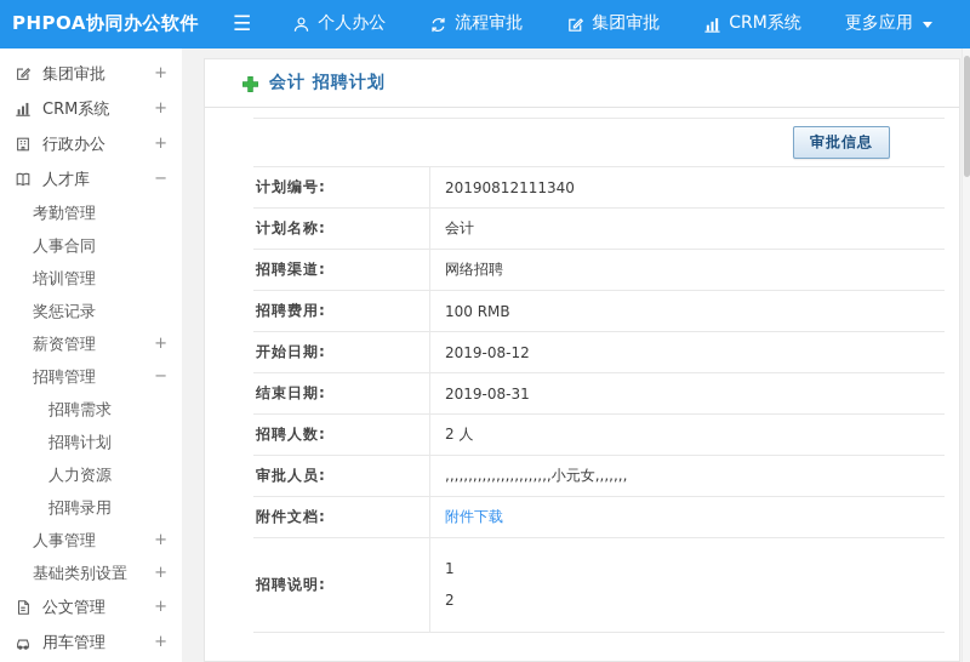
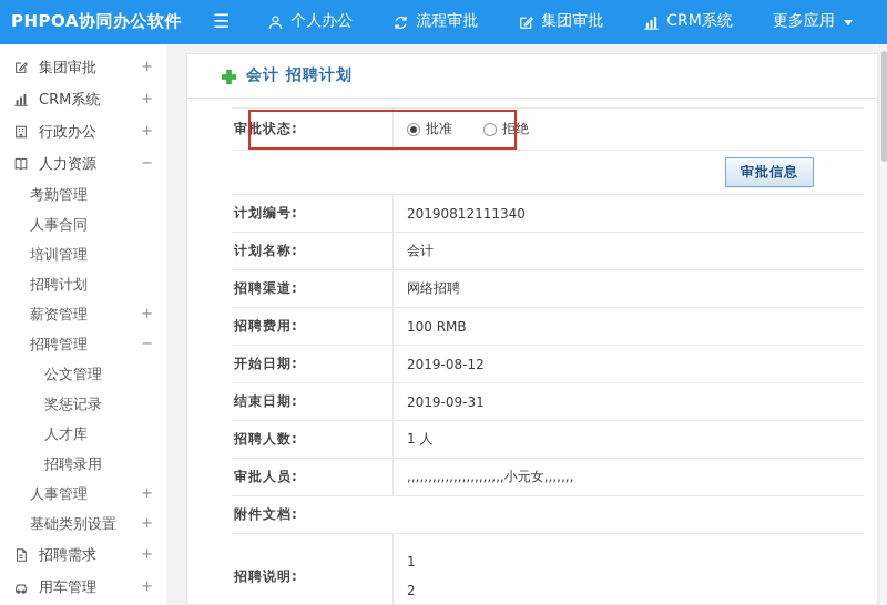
  PHPOA协同办公软件
  ☰
  个人办公
  流程审批
  集团审批
  CRM系统
  更多应用
  集团审批
  +
  CRM系统
  +
  行政办公
  +
- 人才库
+ 人力资源
  −
  考勤管理
  人事合同
  培训管理
- 奖惩记录
+ 招聘计划
  薪资管理
  +
  招聘管理
  −
- 招聘需求
+ 公文管理
- 招聘计划
+ 奖惩记录
- 人力资源
+ 人才库
  招聘录用
  人事管理
  +
  基础类别设置
  +
- 公文管理
+ 招聘需求
  +
  用车管理
  +
  会计 招聘计划
+ 审批状态:
+ 批准
+ 拒绝
  审批信息
  计划编号:
  20190812111340
  计划名称:
  会计
  招聘渠道:
  网络招聘
  招聘费用:
  100 RMB
  开始日期:
  2019-08-12
  结束日期:
- 2019-08-31
+ 2019-09-31
  招聘人数:
- 2 人
+ 1 人
  审批人员:
  ,,,,,,,,,,,,,,,,,,,,,,,小元女,,,,,,,
  附件文档:
- 附件下载
  招聘说明:
  1
  2
